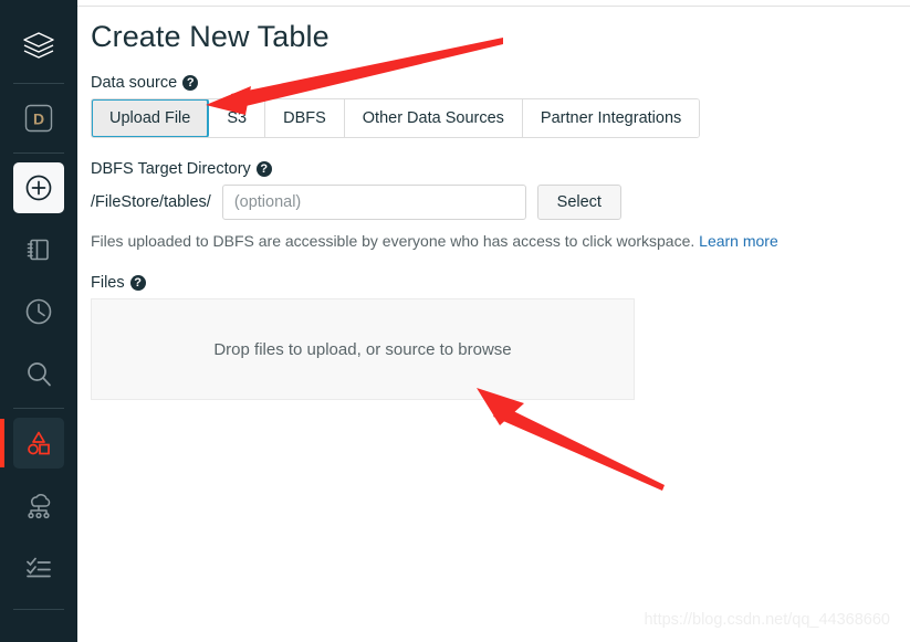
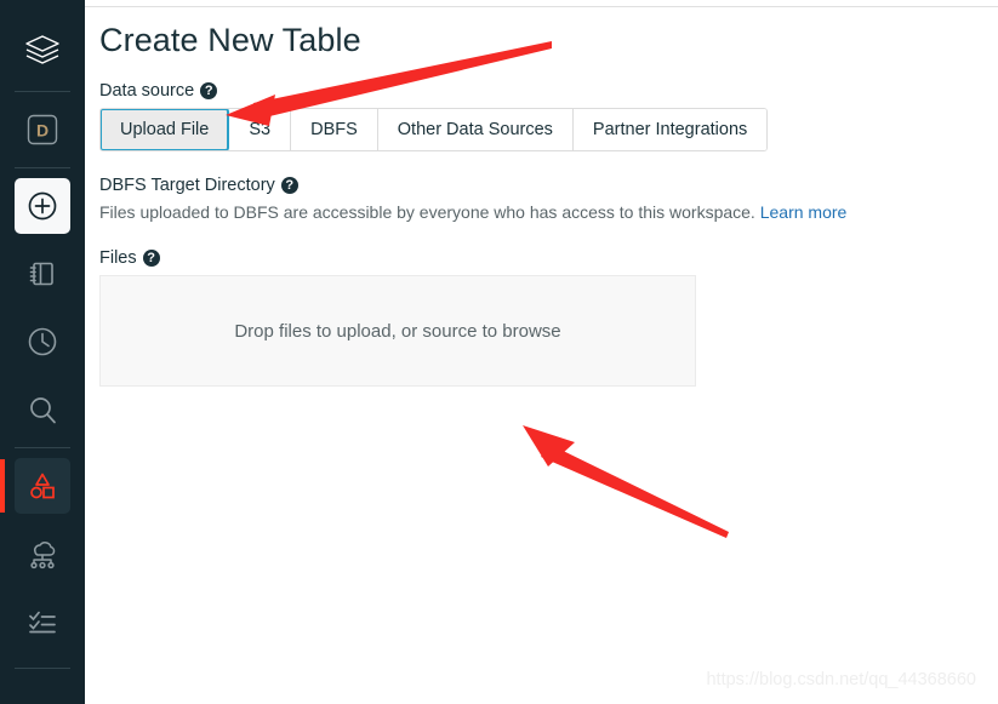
  D
  Create New Table
  Data source
  ?
  Upload File
  S3
  DBFS
  Other Data Sources
  Partner Integrations
  DBFS Target Directory
  ?
- /FileStore/tables/
- (optional)
- Select
- Files uploaded to DBFS are accessible by everyone who has access to click workspace. Learn more
+ Files uploaded to DBFS are accessible by everyone who has access to this workspace. Learn more
  Files
  ?
  Drop files to upload, or source to browse
